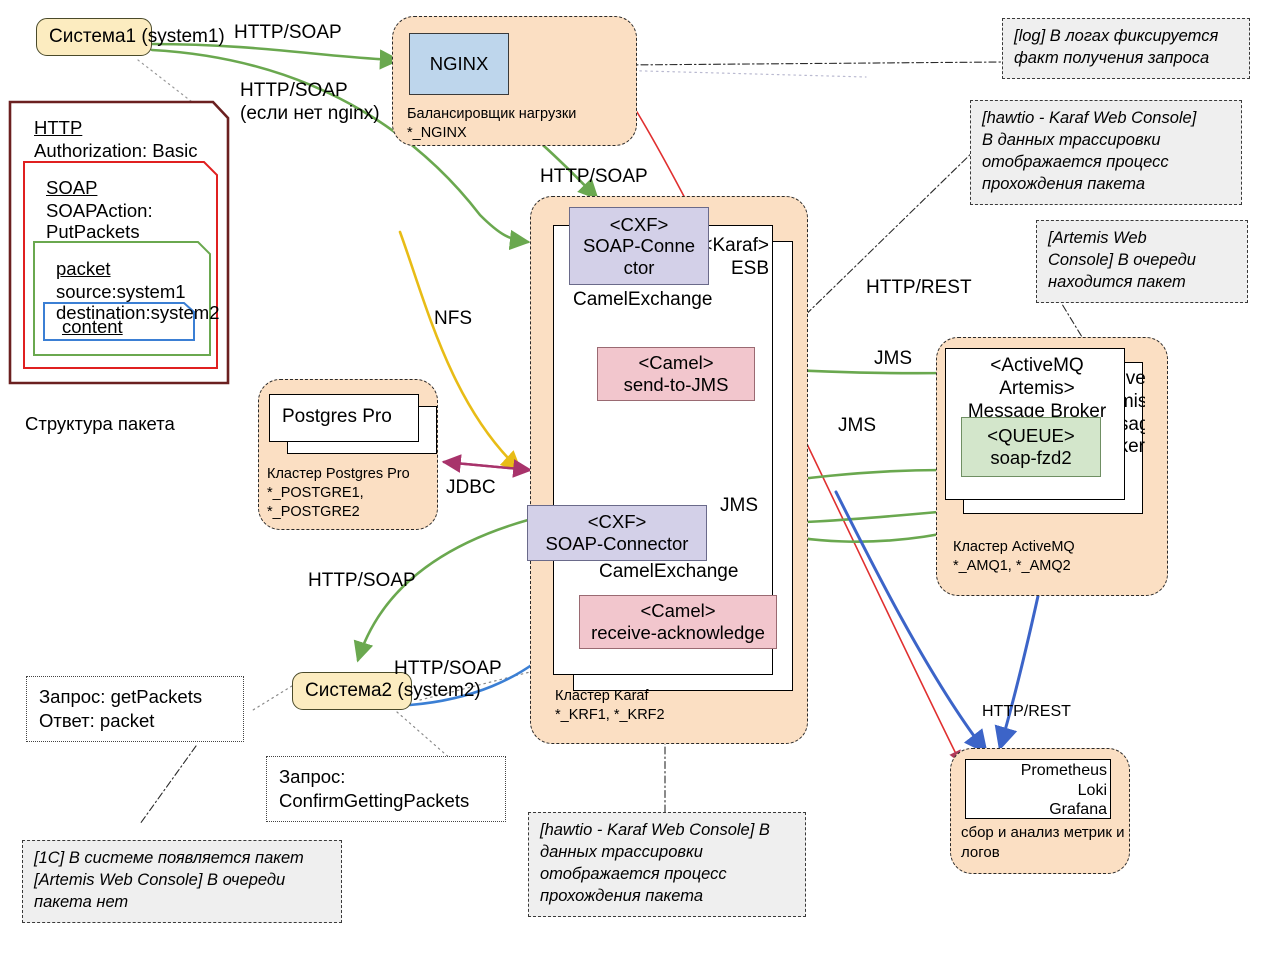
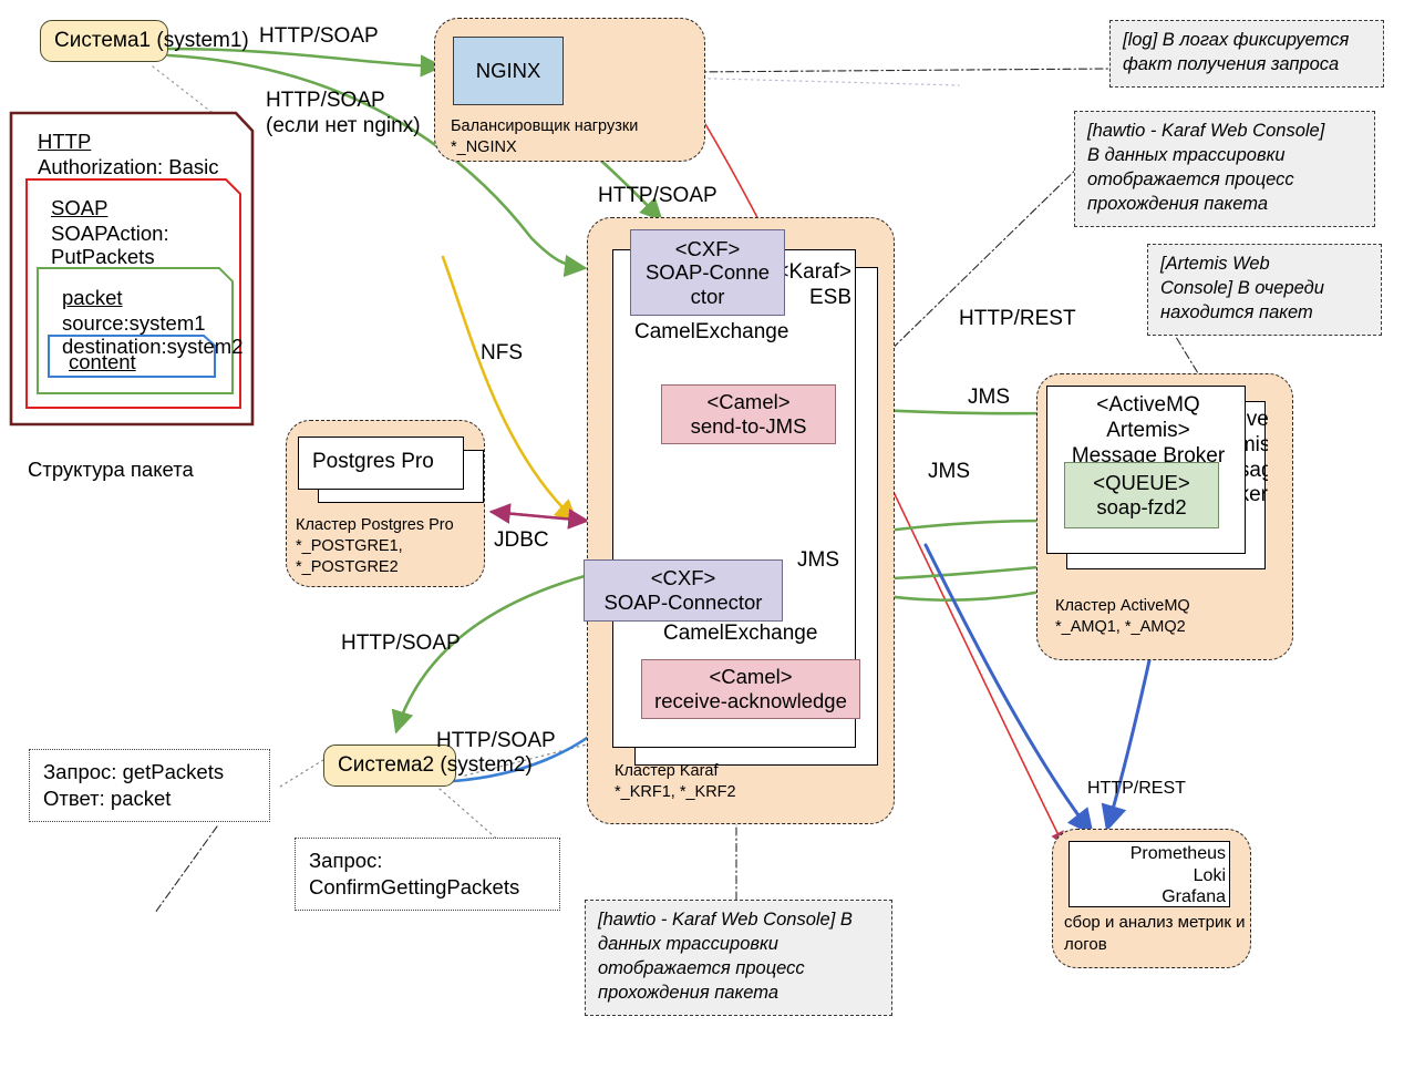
  HTTP
  Authorization: Basic
  SOAP
  SOAPAction:
  PutPackets
  packet
  source:system1
  destination:system2
  content
  Структура пакета
  Система1 (system1)
  NGINX
  Балансировщик нагрузки
  *_NGINX
  Postgres Pro
  Кластер Postgres Pro
  *_POSTGRE1,
  *_POSTGRE2
  Karaf>
  ESB
  <CXF>
  SOAP-Conne
  ctor
  CamelExchange
  <Camel>
  send-to-JMS
  <CXF>
  SOAP-Connector
  CamelExchange
  <Camel>
  receive-acknowledge
  Кластер Karaf
  *_KRF1, *_KRF2
  <ActiveMQ Artemis>
  Message Broker
  <QUEUE>
  soap-fzd2
  Кластер ActiveMQ
  *_AMQ1, *_AMQ2
  Prometheus
  Loki
  Grafana
  сбор и анализ метрик и
  логов
  Система2 (system2)
  HTTP/SOAP
  HTTP/SOAP
  (если нет nginx)
  HTTP/SOAP
  NFS
  JDBC
  HTTP/REST
  JMS
  JMS
  JMS
  HTTP/SOAP
  HTTP/SOAP
  HTTP/REST
  [log] В логах фиксируется
  факт получения запроса
  [hawtio - Karaf Web Console]
  В данных трассировки
  отображается процесс
  прохождения пакета
  [Artemis Web
  Console] В очереди
  находится пакет
  [hawtio - Karaf Web Console] В
  данных трассировки
  отображается процесс
  прохождения пакета
- [1С] В системе появляется пакет
- [Artemis Web Console] В очереди
- пакета нет
  Запрос: getPackets
  Ответ: packet
  Запрос:
  ConfirmGettingPackets
